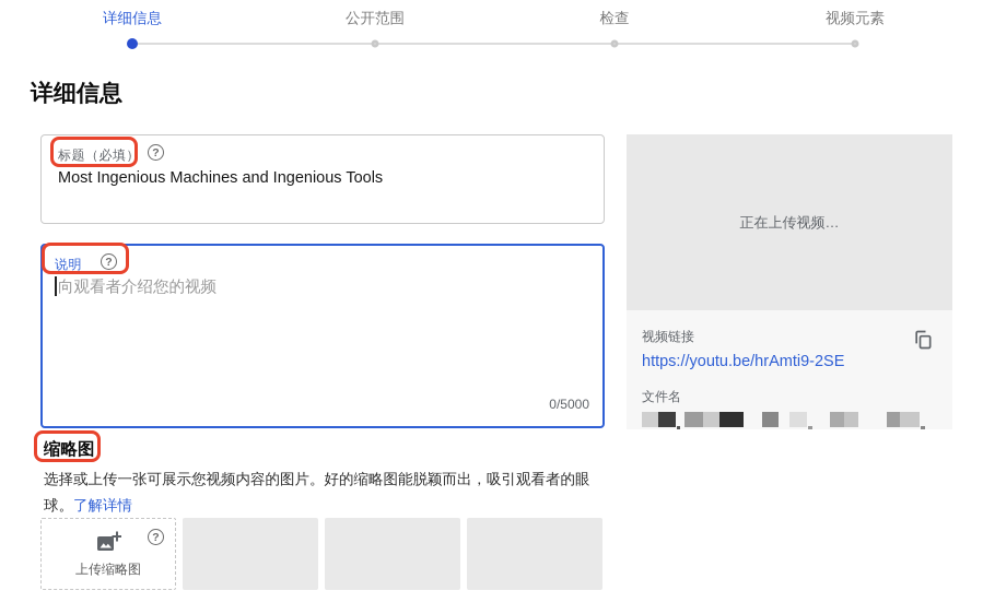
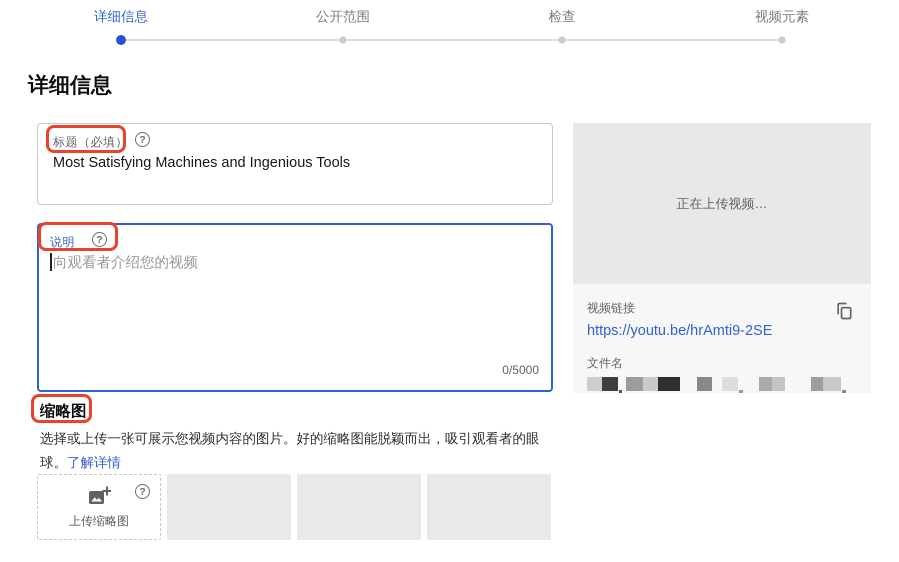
  详细信息
  公开范围
  检查
  视频元素
  详细信息
  标题（必填）
  ?
- Most Ingenious Machines and Ingenious Tools
+ Most Satisfying Machines and Ingenious Tools
  说明
  ?
  向观看者介绍您的视频
  0/5000
  缩略图
  选择或上传一张可展示您视频内容的图片。好的缩略图能脱颖而出，吸引观看者的眼球。了解详情
  ?
  上传缩略图
  正在上传视频…
  视频链接
  https://youtu.be/hrAmti9-2SE
  文件名
